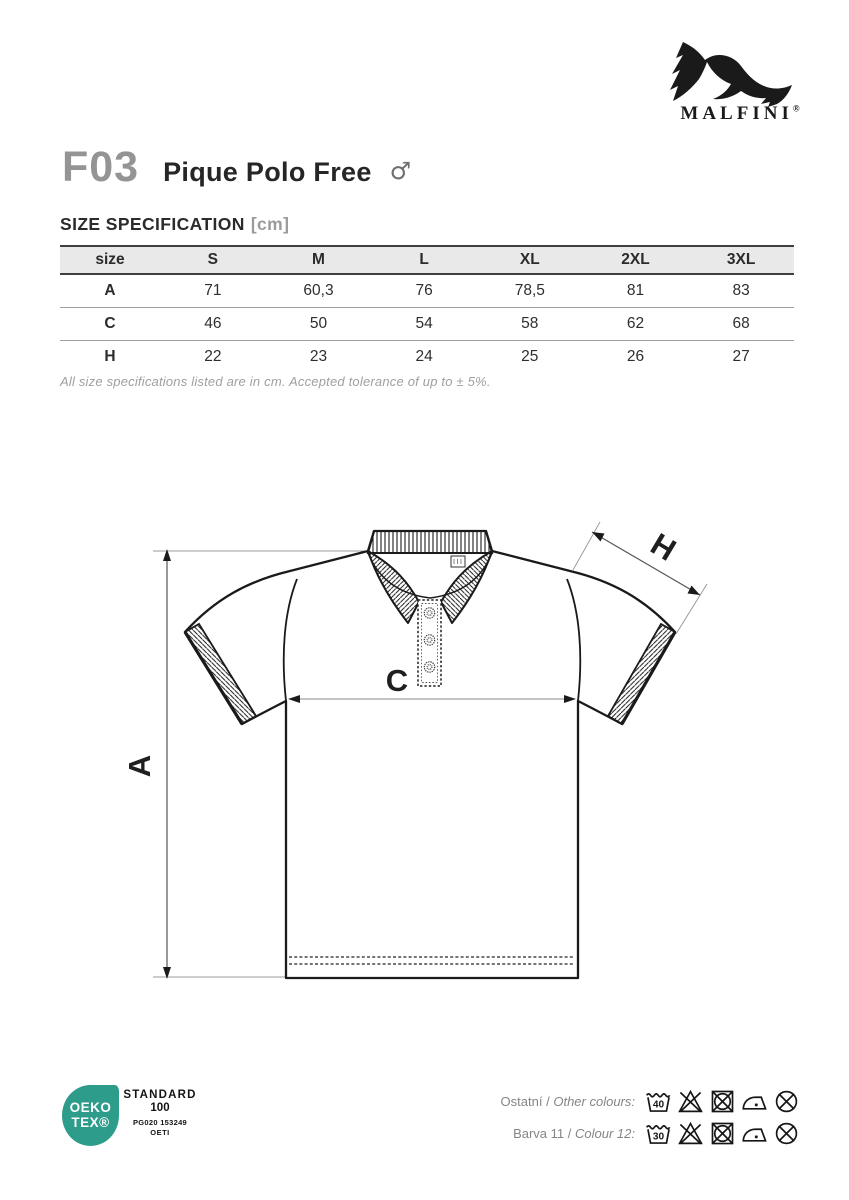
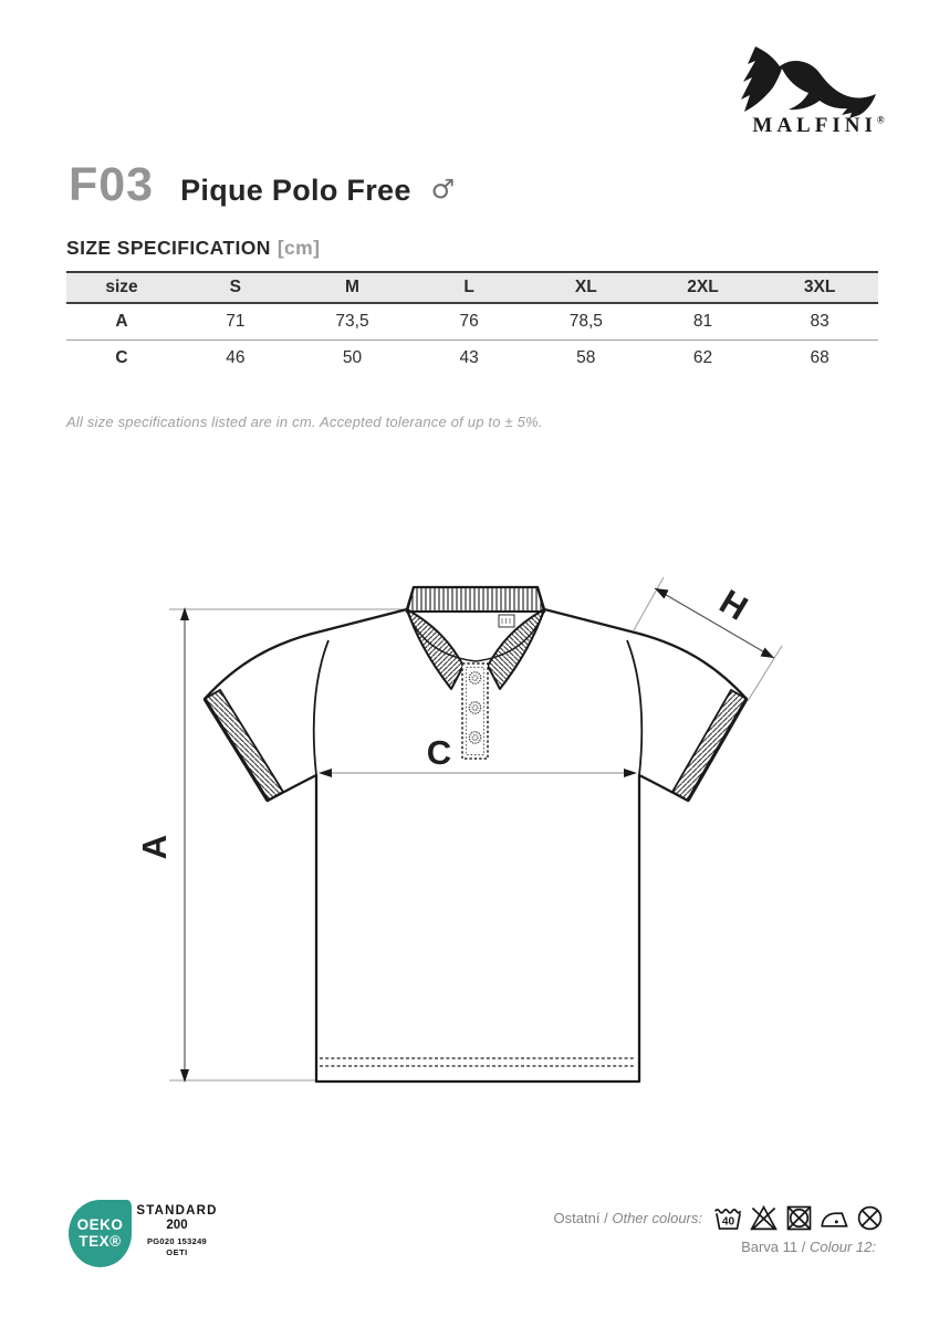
  C
  MALFINI®
  F03
  Pique Polo Free
  ♂
  SIZE SPECIFICATION [cm]
  size	S	M	L	XL	2XL	3XL
- A	71	60,3	76	78,5	81	83
+ A	71	73,5	76	78,5	81	83
- C	46	50	54	58	62	68
+ C	46	50	43	58	62	68
- H	22	23	24	25	26	27
  All size specifications listed are in cm. Accepted tolerance of up to ± 5%.
  OEKO
  TEX®
  STANDARD
- 100
+ 200
  PG020 153249
  OETI
  Ostatní / Other colours:
  40
  Barva 11 / Colour 12:
- 30
